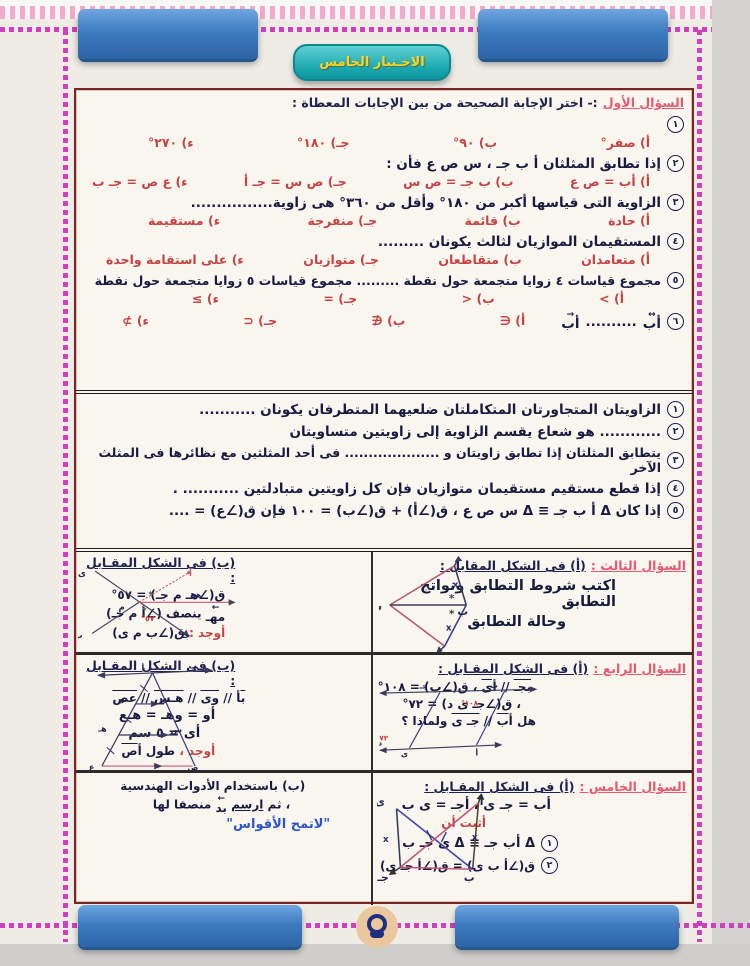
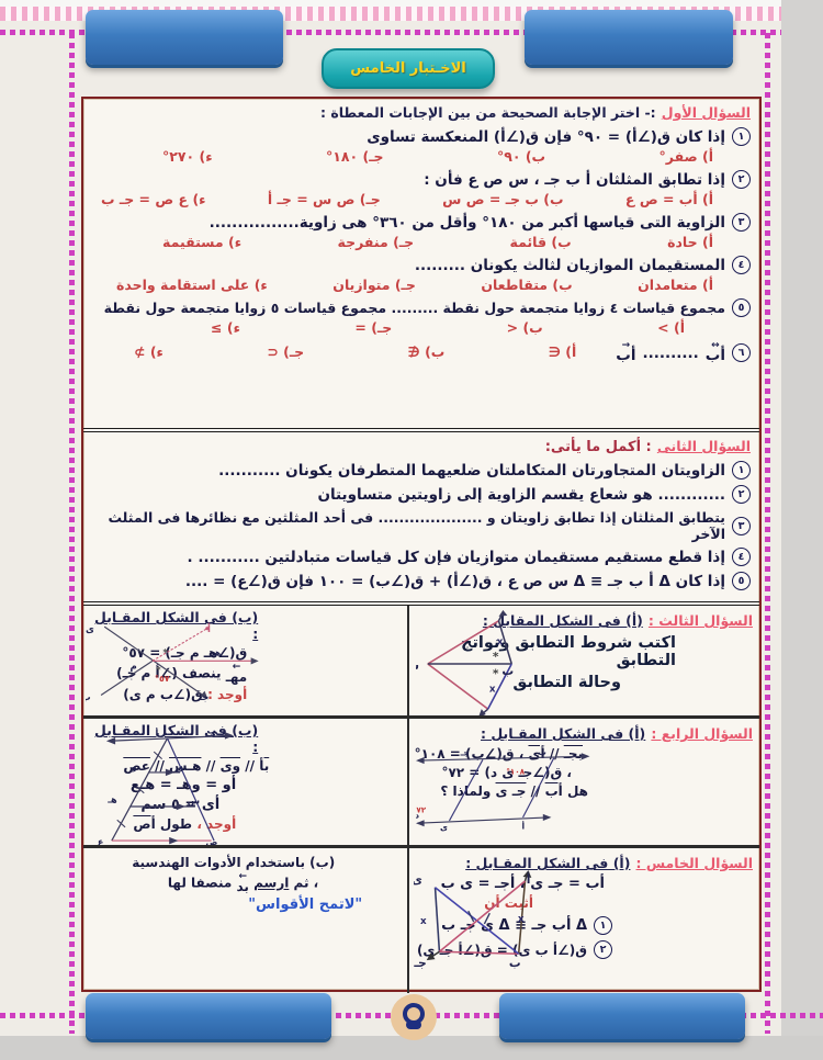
  الاخـتبار الخامس
  السؤال الأول :- اختر الإجابة الصحيحة من بين الإجابات المعطاة :
  ١
+ إذا كان ق(∠أ) = ٩٠° فإن ق(∠أ) المنعكسة تساوى
  أ) صفر°
  ب) ٩٠°
  جـ) ١٨٠°
  ء) ٢٧٠°
  ٢
  إذا تطابق المثلثان أ ب جـ ، س ص ع فأن :
  أ) أب = ص ع
  ب) ب جـ = ص س
  جـ) ص س = جـ أ
  ء) ع ص = جـ ب
  ٣
  الزاوية التى قياسها أكبر من ١٨٠° وأقل من ٣٦٠° هى زاوية................
  أ) حادة
  ب) قائمة
  جـ) منفرجة
  ء) مستقيمة
  ٤
  المستقيمان الموازيان لثالث يكونان .........
  أ) متعامدان
  ب) متقاطعان
  جـ) متوازيان
  ء) على استقامة واحدة
  ٥
  مجموع قياسات ٤ زوايا متجمعة حول نقطة ......... مجموع قياسات ٥ زوايا متجمعة حول نقطة
  أ) >
  ب) <
  جـ) =
  ء) ≥
  ٦
  ↔
  أب
  ..........
  →
  أب
  أ) ∈
  ب) ∉
  جـ) ⊂
  ء) ⊅
+ السؤال الثانى : أكمل ما يأتى:
  ١
  الزاويتان المتجاورتان المتكاملتان ضلعيهما المتطرفان يكونان ...........
  ٢
  ............ هو شعاع يقسم الزاوية إلى زاويتين متساويتان
  ٣
  يتطابق المثلثان إذا تطابق زاويتان و .................... فى أحد المثلثين مع نظائرها فى المثلث الآخر
  ٤
- إذا قطع مستقيم مستقيمان متوازيان فإن كل زاويتين متبادلتين ........... .
+ إذا قطع مستقيم مستقيمان متوازيان فإن كل قياسات متبادلتين ........... .
  ٥
  إذا كان Δ أ ب جـ ≡ Δ س ص ع ، ق(∠أ) + ق(∠ب) = ١٠٠ فإن ق(∠ع) = ....
  السؤال الثالث : (أ) فى الشكل المقاب :
  اكتب شروط التطابق ونواتج التطابق
  وحالة التطابق
  ب
  x
  x
  *
  *
  (ب) فى الشكل المقـابل :
  ق(∠هـ م جـ) = ٥٧°
  ←
  مهـ
  ينصف (∠أ م جـ)
  أوجد : ق(∠ب م ى)
  ى
  أ
  هـ
  م
  ب
  جـ
  *
  *
  ٥٧°
  السؤال الرابع : (أ) فى الشكل المقـابل :
  بجـ // أى ، ق(∠ب) = ١٠٨°
  ، ق(∠جـ ى د) = ٧٢°
  هل أب // جـ ى ولمذا ؟
  ب
  جـ
  أ
  ى
  د
  ١٠٨°
  (ب) فى الشكل المقـابل :
  بأ // وى // هـس // عص
  أو = وهـ = هع
  أى = ٥ سم
  أوجد ، طول أص
  أ
  ب
  و
  ى
  هـ
  س
  ع
  ص
  السؤال الخامس : (أ) فى الشكل المقـابل :
  أب = جـ ى أجـ = ى ب
  أثبتن
  ١
  Δ أب جـ Δ ىـ ب
  ٢
  ق(∠أ ب ى) = ق(∠أ ج ى)
  ى
  أ
  جـ
  ب
  x
  x
  (ب) باستخدام الأدوات الهندسية
  ، ثم ارسم
  ←
  بد
  منصفا لها
  "لاتمح الأقواس"
